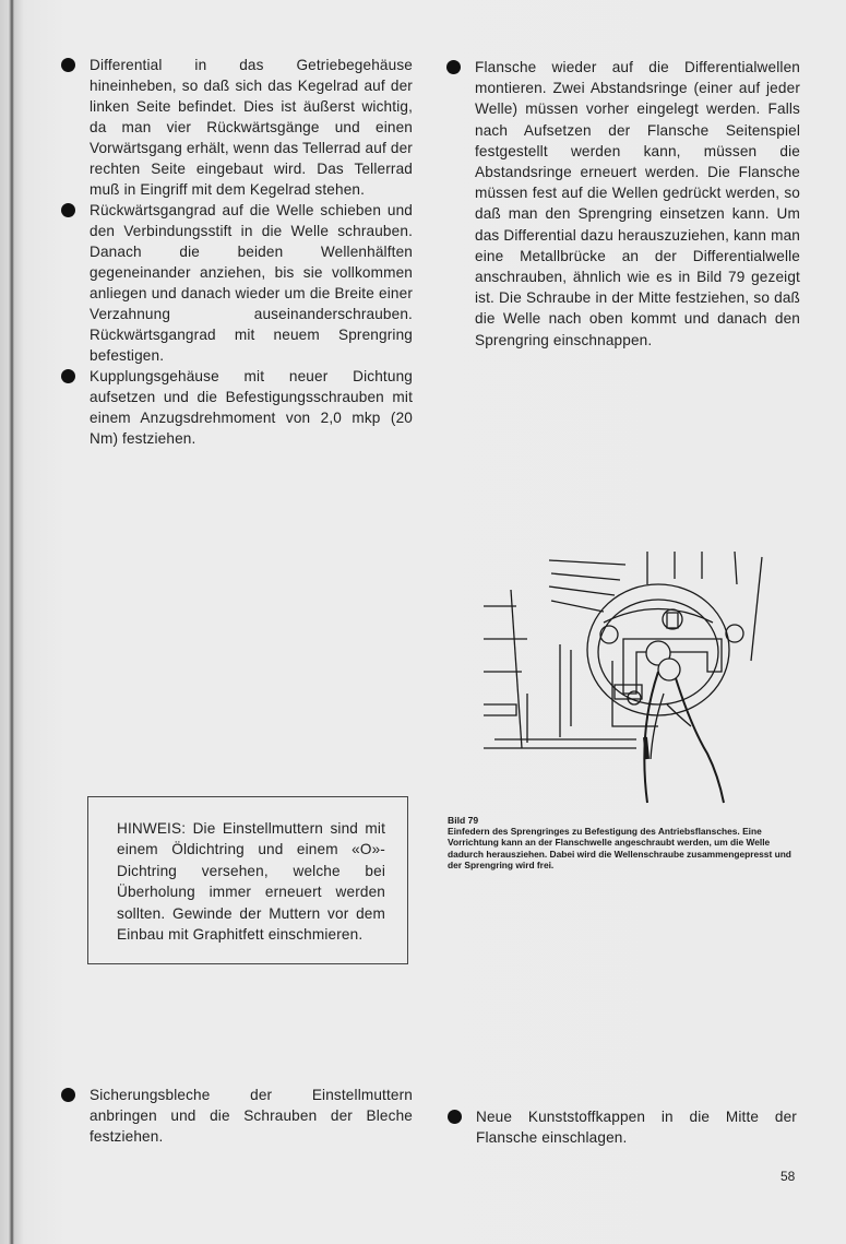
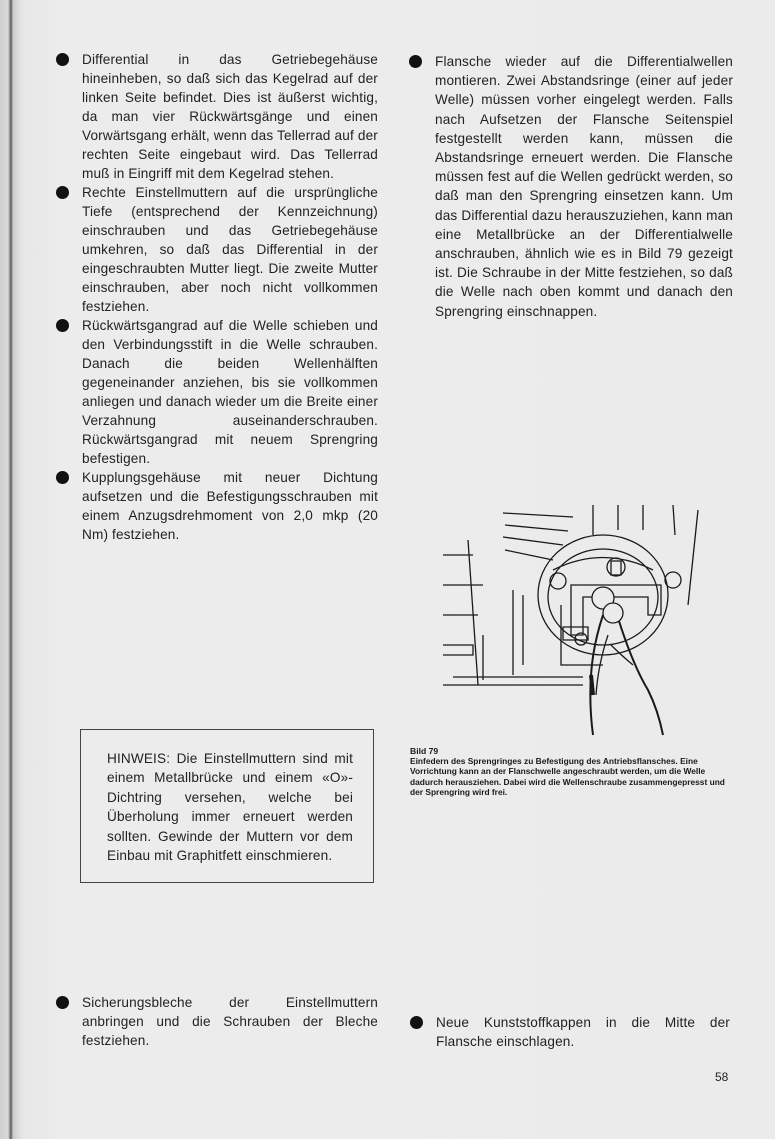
  Differential in das Getriebegehäuse hineinheben, so daß sich das Kegelrad auf der linken Seite befindet. Dies ist äußerst wichtig, da man vier Rückwärtsgänge und einen Vorwärtsgang erhält, wenn das Tellerrad auf der rechten Seite eingebaut wird. Das Tellerrad muß in Eingriff mit dem Kegelrad stehen.
+ Rechte Einstellmuttern auf die ursprüngliche Tiefe (entsprechend der Kennzeichnung) einschrauben und das Getriebegehäuse umkehren, so daß das Differential in der eingeschraubten Mutter liegt. Die zweite Mutter einschrauben, aber noch nicht vollkommen festziehen.
  Rückwärtsgangrad auf die Welle schieben und den Verbindungsstift in die Welle schrauben. Danach die beiden Wellenhälften gegeneinander anziehen, bis sie vollkommen anliegen und danach wieder um die Breite einer Verzahnung auseinanderschrauben. Rückwärtsgangrad mit neuem Sprengring befestigen.
  Kupplungsgehäuse mit neuer Dichtung aufsetzen und die Befestigungsschrauben mit einem Anzugsdrehmoment von 2,0 mkp (20 Nm) festziehen.
- HINWEIS: Die Einstellmuttern sind mit einem Öldichtring und einem «O»-Dichtring versehen, welche bei Überholung immer erneuert werden sollten. Gewinde der Muttern vor dem Einbau mit Graphitfett einschmieren.
+ HINWEIS: Die Einstellmuttern sind mit einem Metallbrücke und einem «O»-Dichtring versehen, welche bei Überholung immer erneuert werden sollten. Gewinde der Muttern vor dem Einbau mit Graphitfett einschmieren.
  Sicherungsbleche der Einstellmuttern anbringen und die Schrauben der Bleche festziehen.
  Flansche wieder auf die Differentialwellen montieren. Zwei Abstandsringe (einer auf jeder Welle) müssen vorher eingelegt werden. Falls nach Aufsetzen der Flansche Seitenspiel festgestellt werden kann, müssen die Abstandsringe erneuert werden. Die Flansche müssen fest auf die Wellen gedrückt werden, so daß man den Sprengring einsetzen kann. Um das Differential dazu herauszuziehen, kann man eine Metallbrücke an der Differentialwelle anschrauben, ähnlich wie es in Bild 79 gezeigt ist. Die Schraube in der Mitte festziehen, so daß die Welle nach oben kommt und danach den Sprengring einschnappen.
  Bild 79
  Einfedern des Sprengringes zu Befestigung des Antriebsflansches. Eine Vorrichtung kann an der Flanschwelle angeschraubt werden, um die Welle dadurch herausziehen. Dabei wird die Wellenschraube zusammengepresst und der Sprengring wird frei.
  Neue Kunststoffkappen in die Mitte der Flansche einschlagen.
  58
